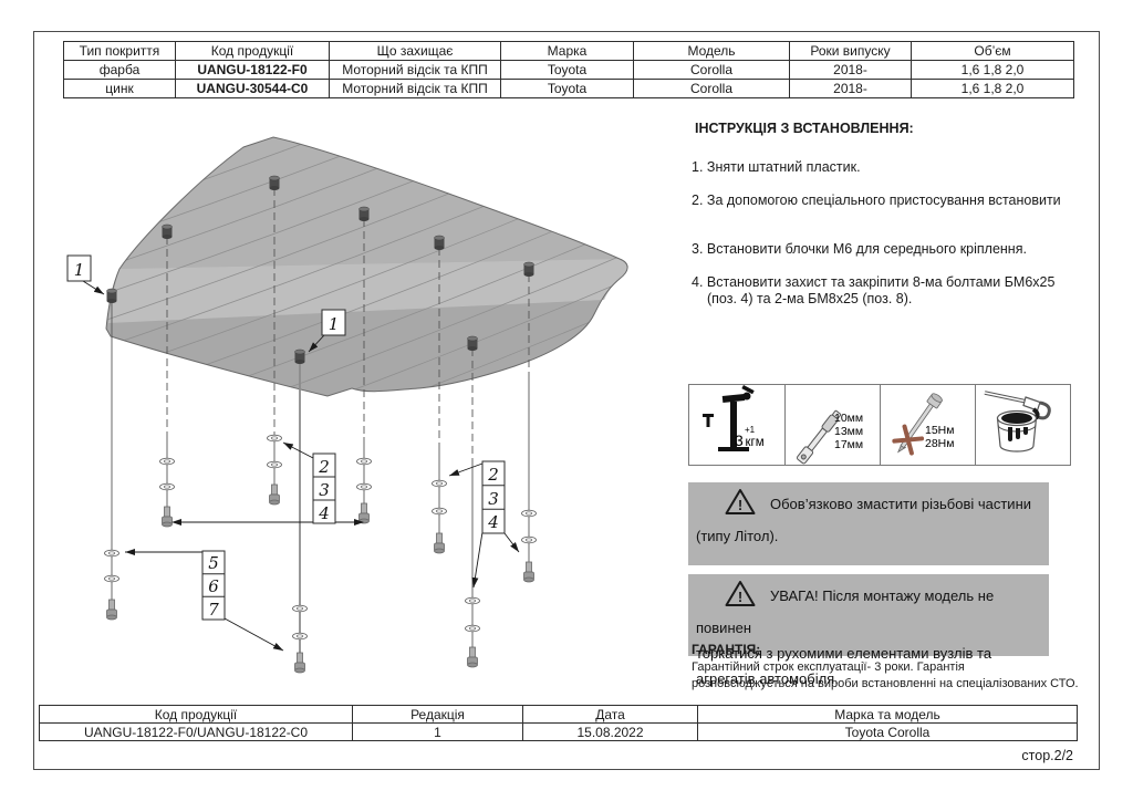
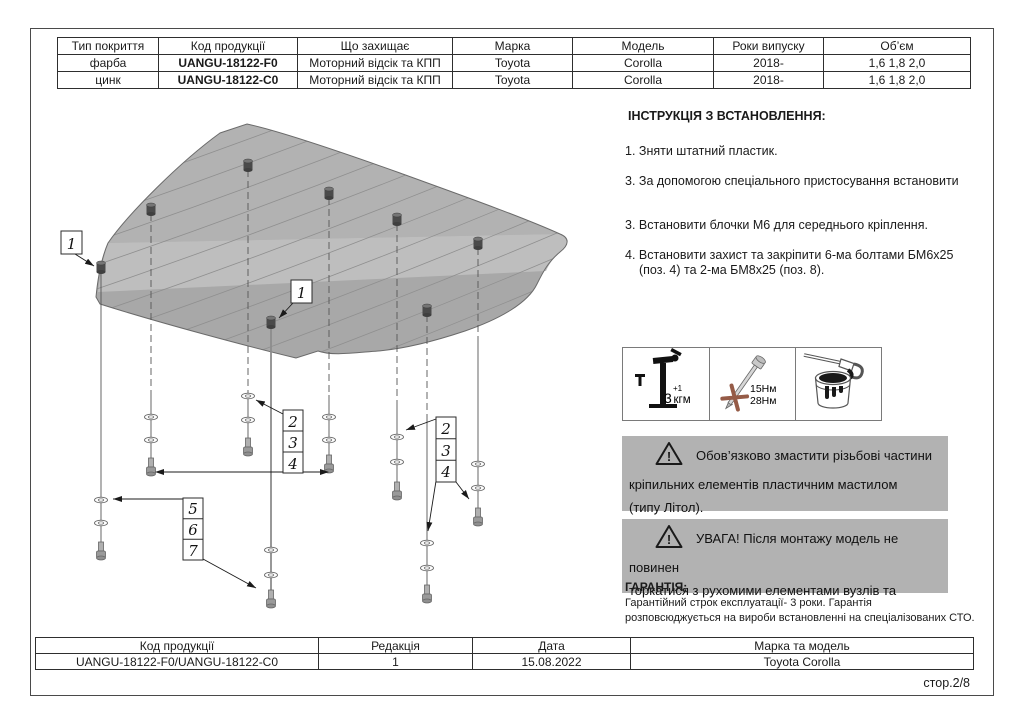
  Тип покриття	Код продукції	Що захищає	Марка	Модель	Роки випуску	Об’єм
  фарба	UANGU-18122-F0	Моторний відсік та КПП	Toyota	Corolla	2018-	1,6 1,8 2,0
- цинк	UANGU-30544-C0	Моторний відсік та КПП	Toyota	Corolla	2018-	1,6 1,8 2,0
+ цинк	UANGU-18122-C0	Моторний відсік та КПП	Toyota	Corolla	2018-	1,6 1,8 2,0
  1
  1
  2
  3
  4
  2
  3
  4
  5
  6
  7
  ІНСТРУКЦІЯ З ВСТАНОВЛЕННЯ:
  1. Зняти штатний пластик.
- 2. За допомогою спеціального пристосування встановити
+ 3. За допомогою спеціального пристосування встановити
  3. Встановити блочки М6 для середнього кріплення.
- 4. Встановити захист та закріпити 8-ма болтами БМ6х25
+ 4. Встановити захист та закріпити 6-ма болтами БМ6х25
  (поз. 4) та 2-ма БМ8х25 (поз. 8).
  3
  +1
  кгм
- 10мм
- 13мм
- 17мм
  15Нм
  28Нм
  !
  Обов’язково змастити різьбові частини
+ кріпильних елементів пластичним мастилом
  (типу Літол).
  !
  УВАГА! Після монтажу модель не повинен
  торкатися з рухомими елементами вузлів та
- агрегатів автомобіля.
  ГАРАНТІЯ:
  Гарантійний строк експлуатації- 3 роки. Гарантія
  розповсюджується на вироби встановленні на спеціалізованих СТО.
  Код продукції	Редакція	Дата	Марка та модель
  UANGU-18122-F0/UANGU-18122-C0	1	15.08.2022	Toyota Corolla
- стор.2/2
+ стор.2/8
